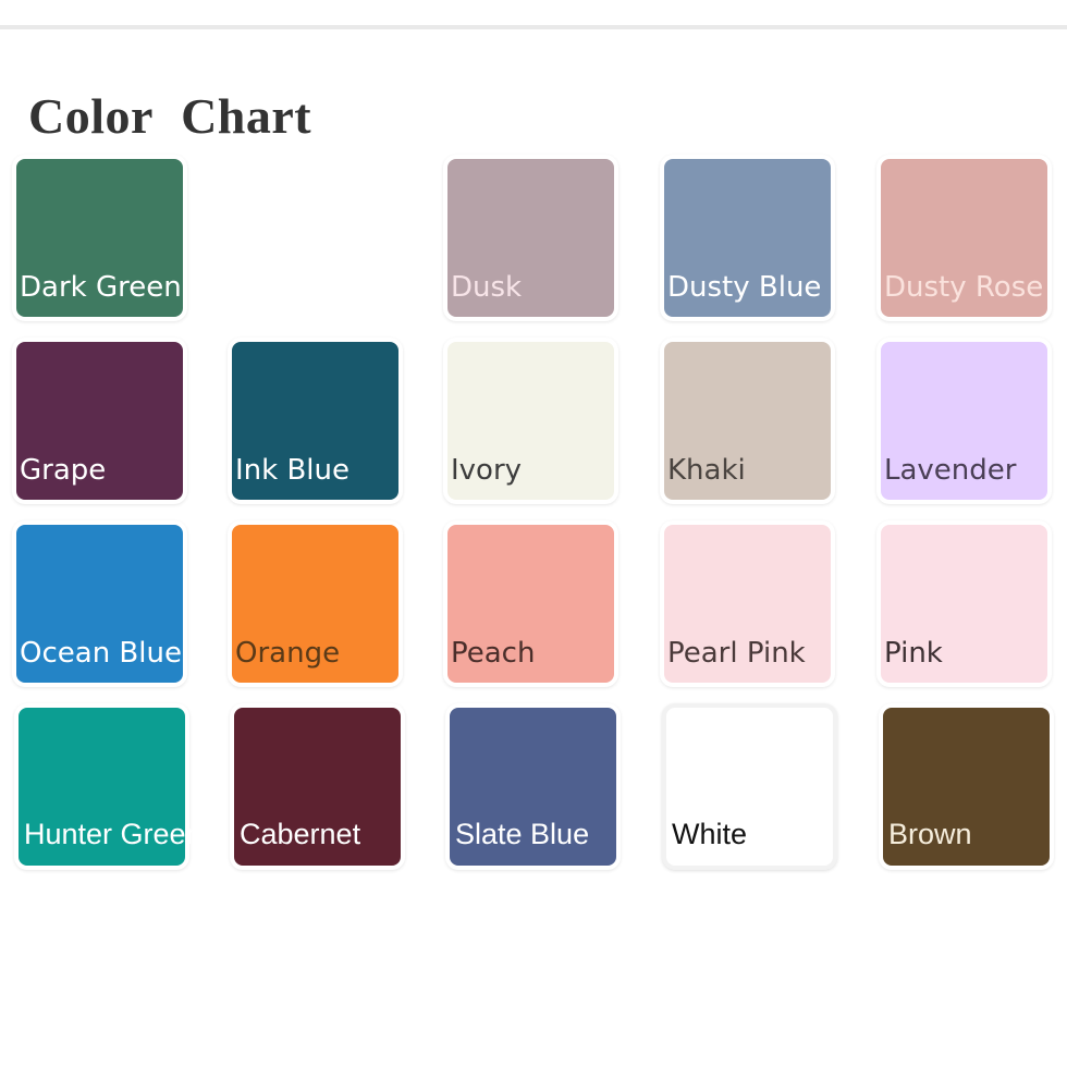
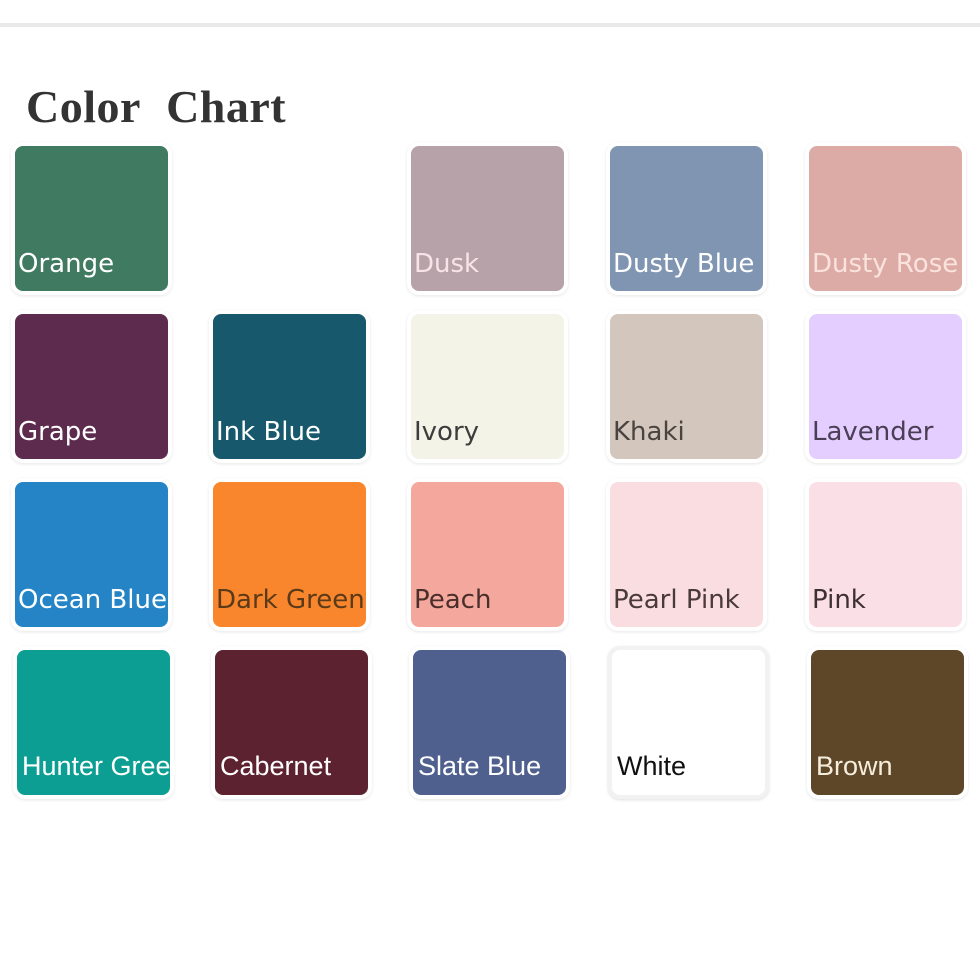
  Color Chart
- Dark Green
+ Orange
  Dusk
  Dusty Blue
  Dusty Rose
  Grape
  Ink Blue
  Ivory
  Khaki
  Lavender
  Ocean Blue
- Orange
+ Dark Green
  Peach
  Pearl Pink
  Pink
  Hunter Green
  Cabernet
  Slate Blue
  White
  Brown
